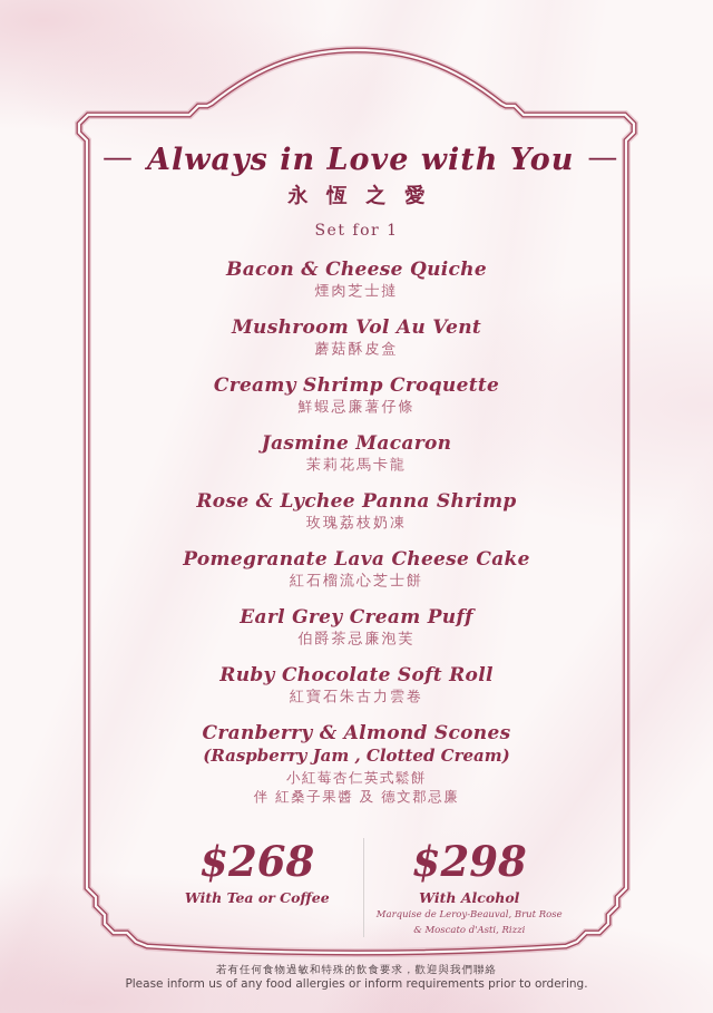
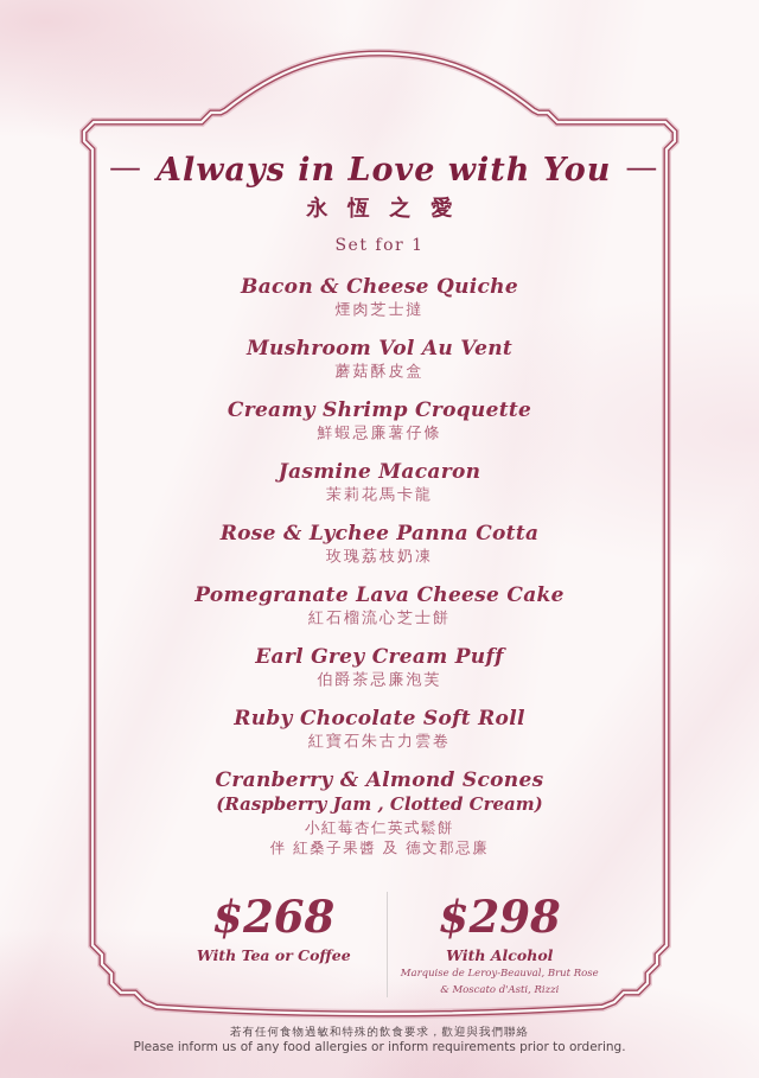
  — Always in Love with You —
  永恆之愛
  Set for 1
  Bacon & Cheese Quiche
  煙肉芝士撻
  Mushroom Vol Au Vent
  蘑菇酥皮盒
  Creamy Shrimp Croquette
  鮮蝦忌廉薯仔條
  Jasmine Macaron
  茉莉花馬卡龍
- Rose & Lychee Panna Shrimp
+ Rose & Lychee Panna Cotta
  玫瑰荔枝奶凍
  Pomegranate Lava Cheese Cake
  紅石榴流心芝士餅
  Earl Grey Cream Puff
  伯爵茶忌廉泡芙
  Ruby Chocolate Soft Roll
  紅寶石朱古力雲卷
  Cranberry & Almond Scones
  (Raspberry Jam , Clotted Cream)
  小紅莓杏仁英式鬆餅
  伴 紅桑子果醬 及 德文郡忌廉
  $268
  With Tea or Coffee
  $298
  With Alcohol
  Marquise de Leroy-Beauval, Brut Rose
  & Moscato d'Asti, Rizzi
  若有任何食物過敏和特殊的飲食要求，歡迎與我們聯絡
  Please inform us of any food allergies or inform requirements prior to ordering.
